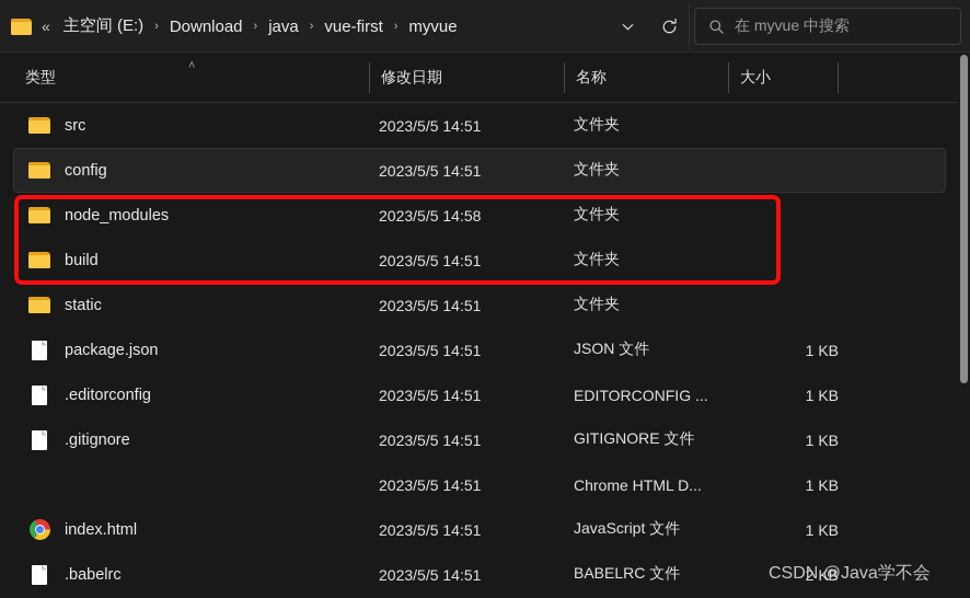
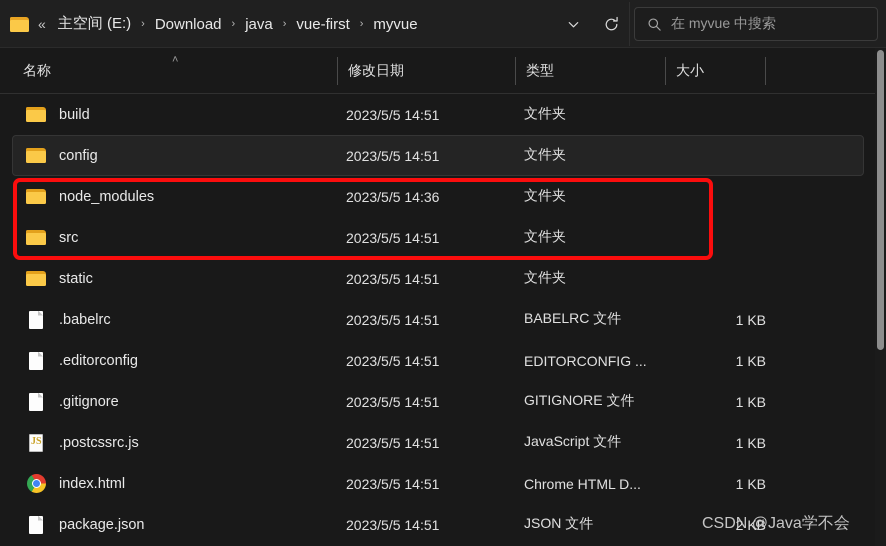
  «
  主空间 (E:)
  ›
  Download
  ›
  java
  ›
  vue-first
  ›
  myvue
  在 myvue 中搜索
- 类型
+ 名称
  修改日期
- 名称
+ 类型
  大小
  ˄
- src
+ build
  2023/5/5 14:51
  文件夹
  config
  2023/5/5 14:51
  文件夹
  node_modules
- 2023/5/5 14:58
+ 2023/5/5 14:36
  文件夹
- build
+ src
  2023/5/5 14:51
  文件夹
  static
  2023/5/5 14:51
  文件夹
- package.json
+ .babelrc
  2023/5/5 14:51
- JSON 文件
+ BABELRC 文件
  1 KB
  .editorconfig
  2023/5/5 14:51
  EDITORCONFIG ...
  1 KB
  .gitignore
  2023/5/5 14:51
  GITIGNORE 文件
  1 KB
+ JS
+ .postcssrc.js
  2023/5/5 14:51
- Chrome HTML D...
+ JavaScript 文件
  1 KB
  index.html
  2023/5/5 14:51
- JavaScript 文件
+ Chrome HTML D...
  1 KB
- .babelrc
+ package.json
  2023/5/5 14:51
- BABELRC 文件
+ JSON 文件
  2 KB
  CSDN @Java学不会
